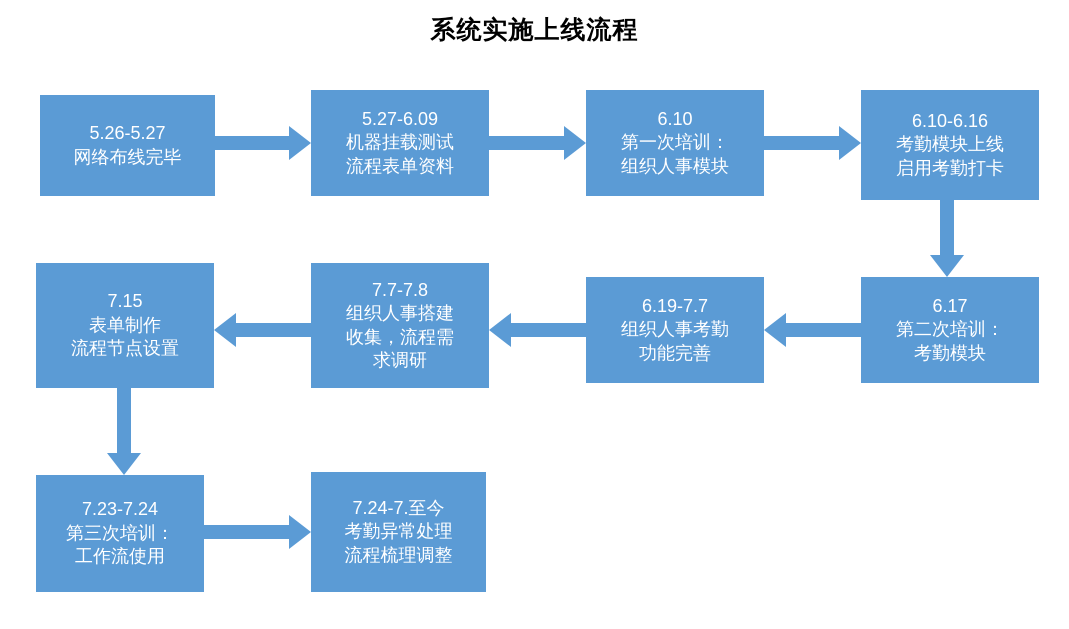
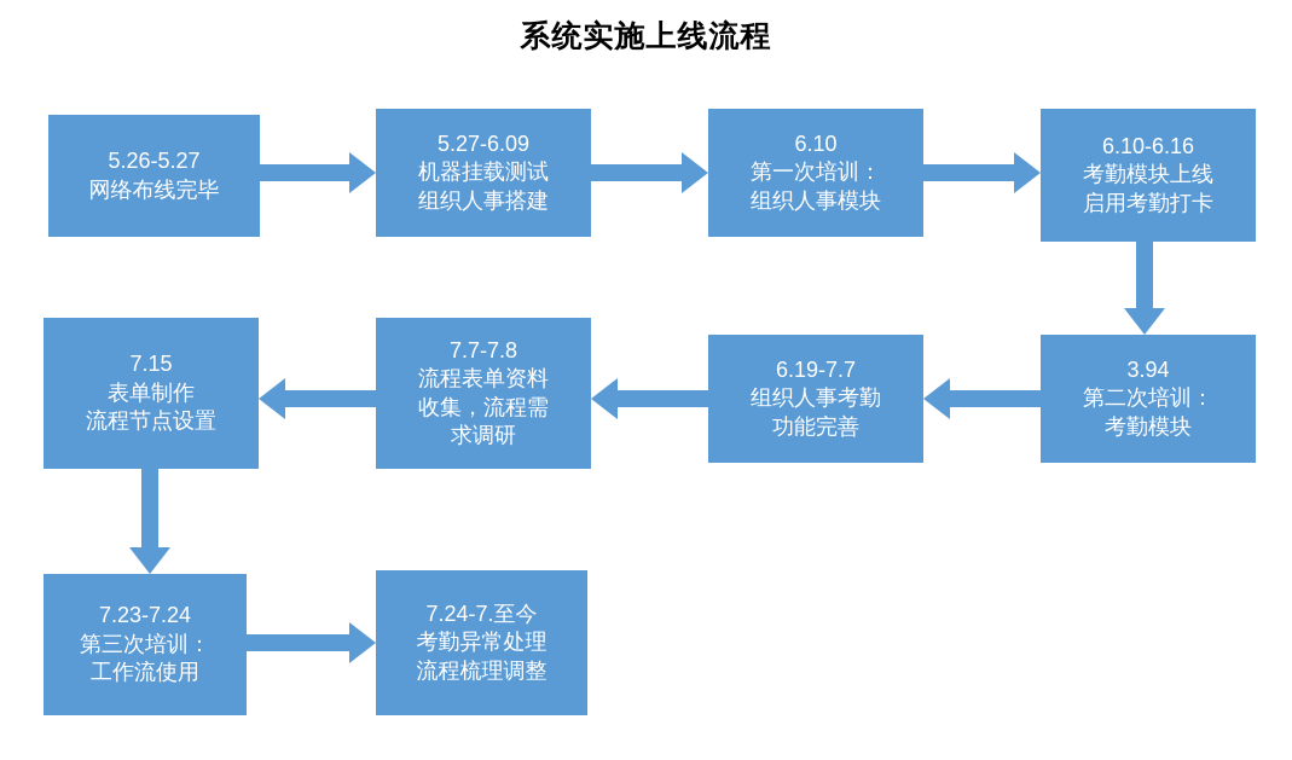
  系统实施上线流程
  5.26-5.27
  网络布线完毕
  5.27-6.09
  机器挂载测试
- 流程表单资料
+ 组织人事搭建
  6.10
  第一次培训：
  组织人事模块
  6.10-6.16
  考勤模块上线
  启用考勤打卡
- 6.17
+ 3.94
  第二次培训：
  考勤模块
  6.19-7.7
  组织人事考勤
  功能完善
  7.7-7.8
- 组织人事搭建
+ 流程表单资料
  收集，流程需
  求调研
  7.15
  表单制作
  流程节点设置
  7.23-7.24
  第三次培训：
  工作流使用
  7.24-7.至今
  考勤异常处理
  流程梳理调整
